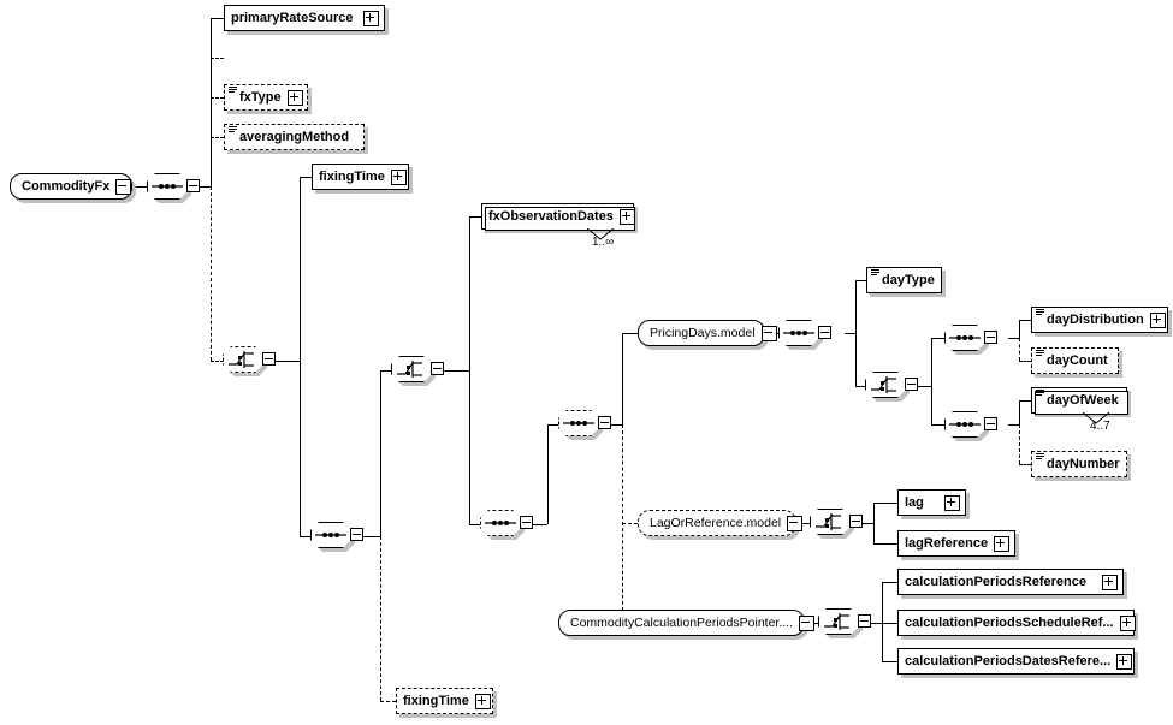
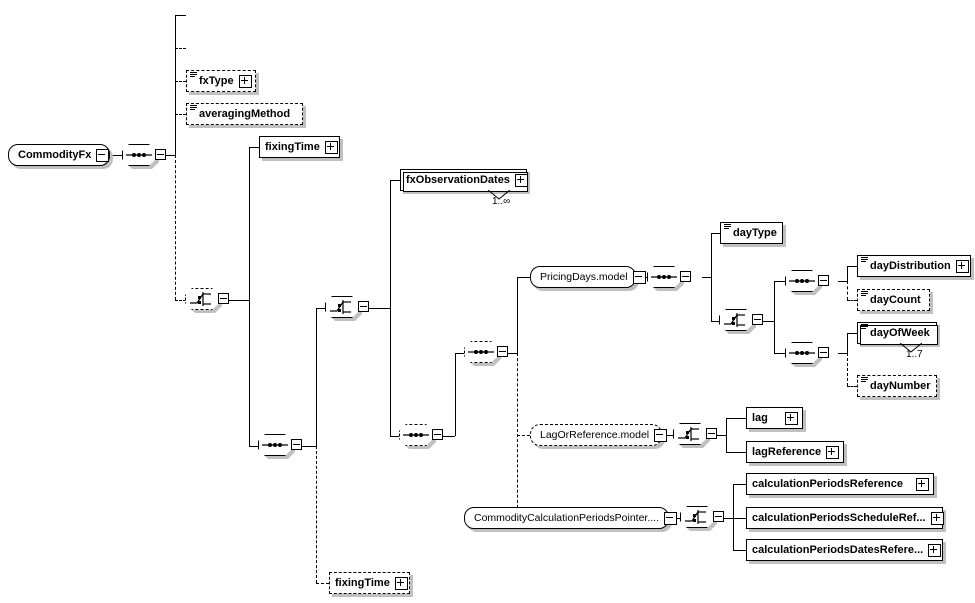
  CommodityFx
- primaryRateSource
  fxType
  averagingMethod
  fixingTime
  fxObservationDates
  1..∞
  PricingDays.model
  dayType
  dayDistribution
  dayCount
  dayOfWeek
- 4..7
+ 1..7
  dayNumber
  LagOrReference.model
  lag
  lagReference
  CommodityCalculationPeriodsPointer....
  calculationPeriodsReference
  calculationPeriodsScheduleRef...
  calculationPeriodsDatesRefere...
  fixingTime
